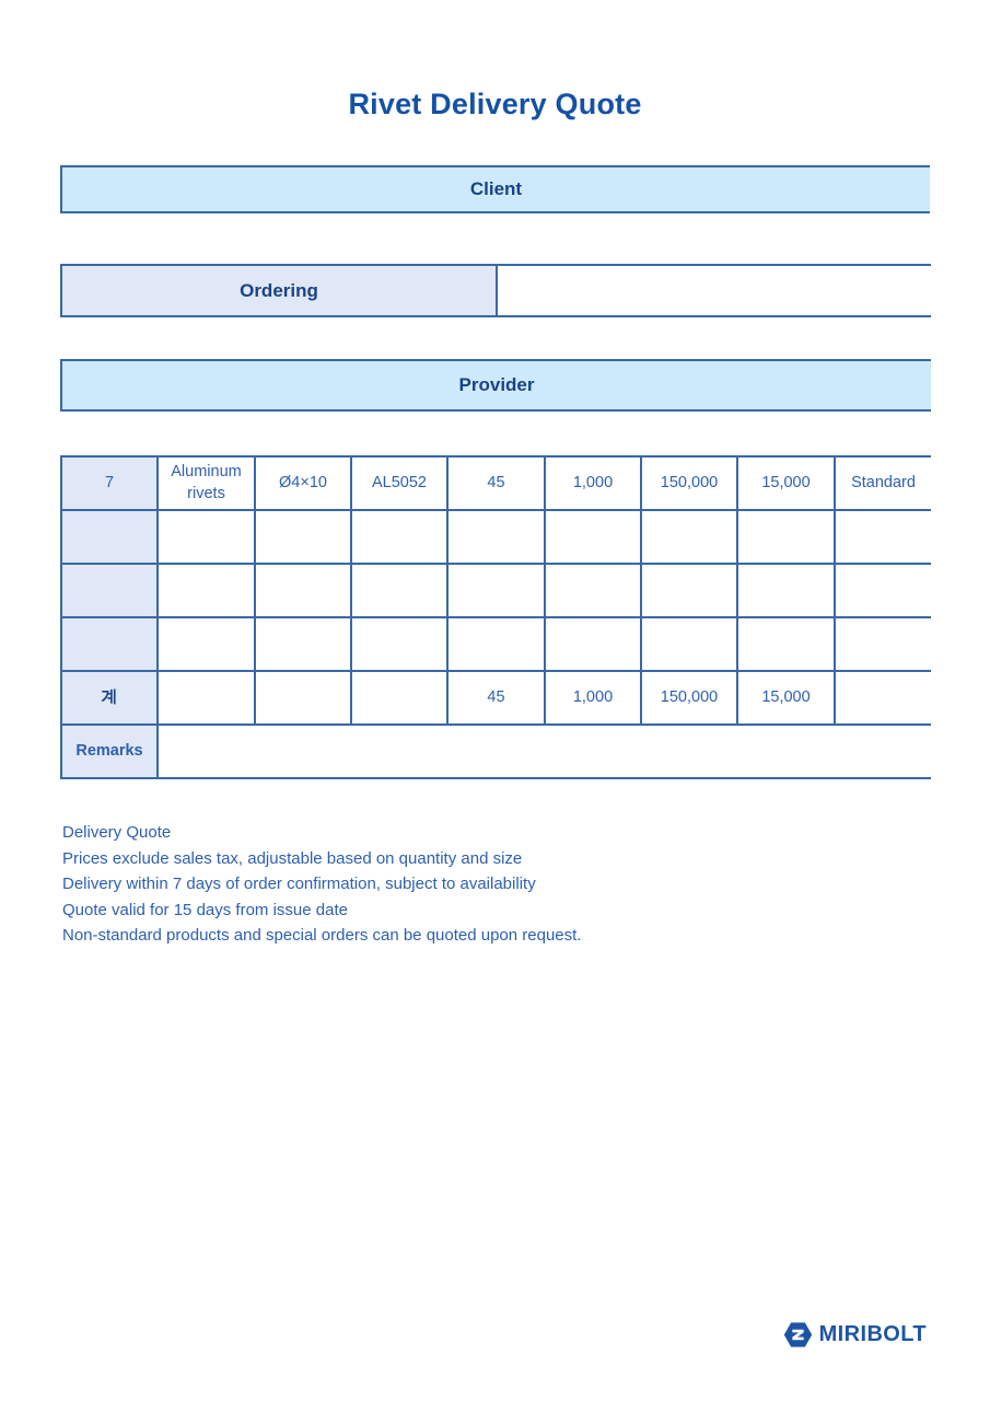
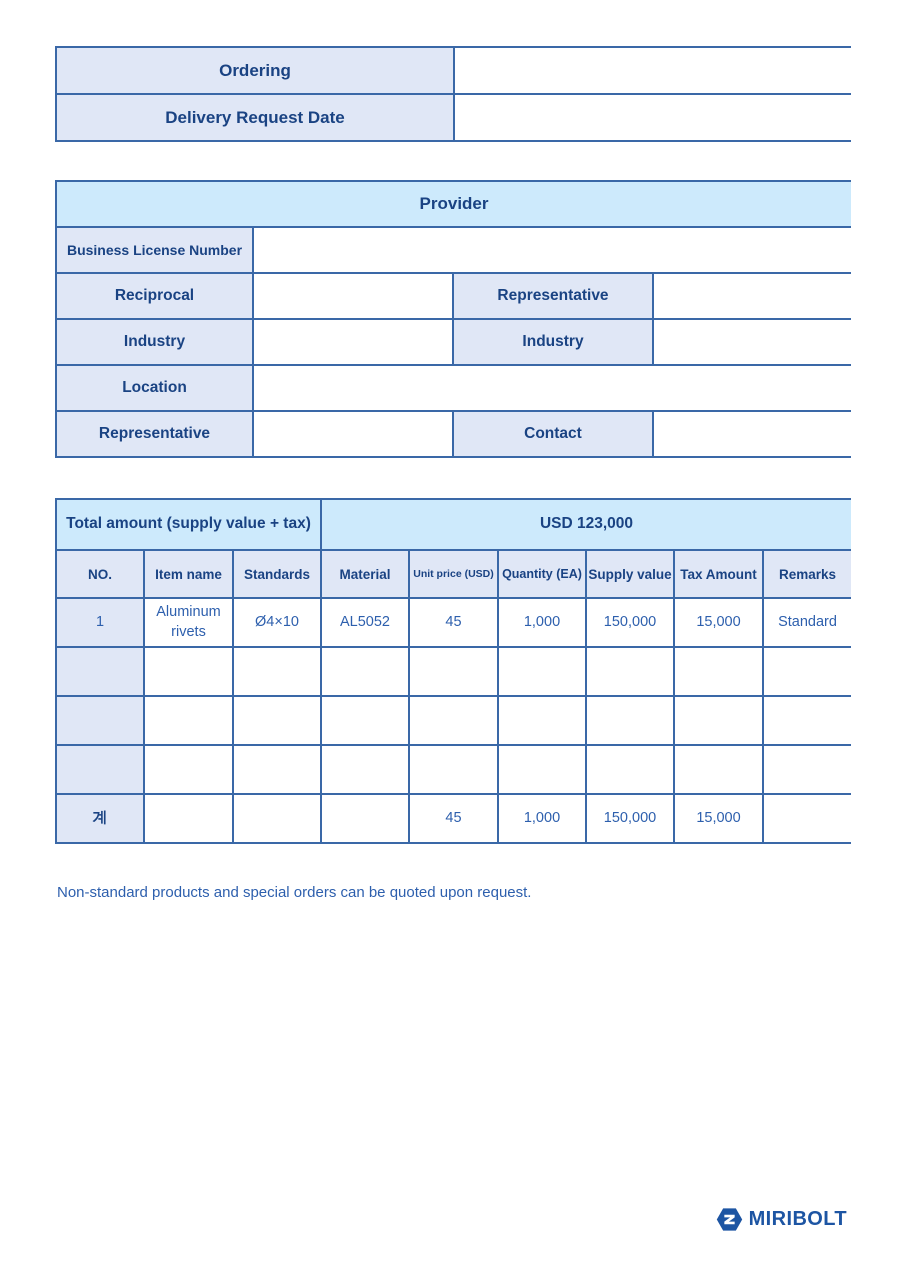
- Rivet Delivery Quote
- Client
  Ordering
+ Delivery Request Date
  Provider
+ Business License Number
+ Reciprocal		Representative
+ Industry		Industry
+ Location
+ Representative		Contact
+ Total amount (supply value + tax)	USD 123,000
+ NO.	Item name	Standards	Material	Unit price (USD)	Quantity (EA)	Supply value	Tax Amount	Remarks
- 7	Aluminum rivets	Ø4×10	AL5052	45	1,000	150,000	15,000	Standard
+ 1	Aluminum rivets	Ø4×10	AL5052	45	1,000	150,000	15,000	Standard
  계				45	1,000	150,000	15,000
- Remarks
- Delivery Quote
- Prices exclude sales tax, adjustable based on quantity and size
- Delivery within 7 days of order confirmation, subject to availability
- Quote valid for 15 days from issue date
  Non-standard products and special orders can be quoted upon request.
  MIRIBOLT
